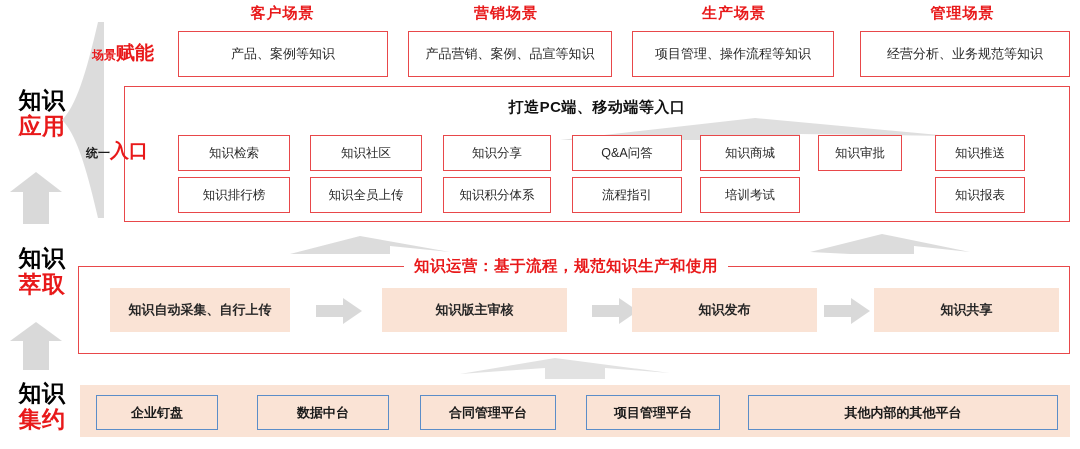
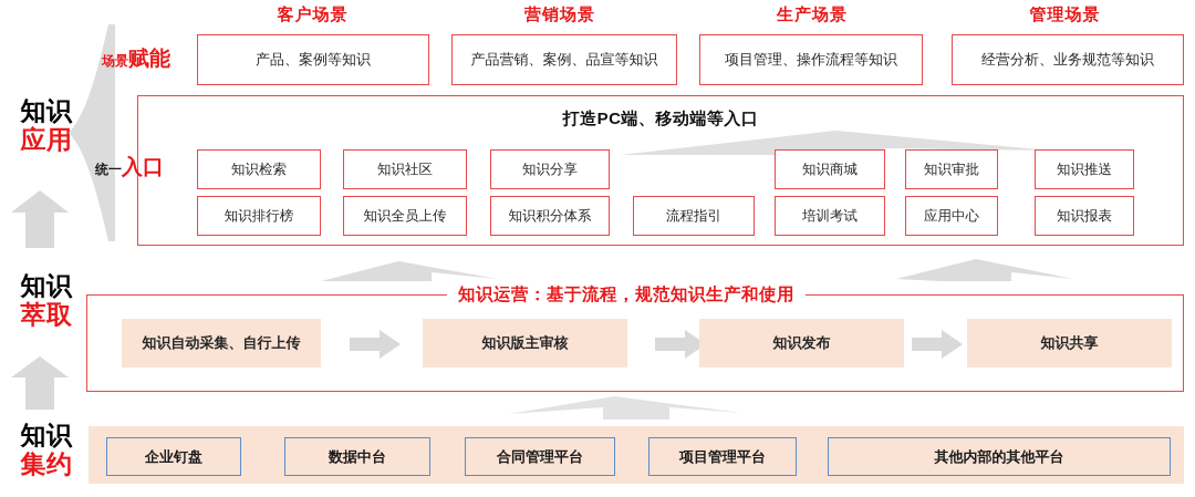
  知识
  应用
  知识
  萃取
  知识
  集约
  客户场景
  营销场景
  生产场景
  管理场景
  场景赋能
  产品、案例等知识
  产品营销、案例、品宣等知识
  项目管理、操作流程等知识
  经营分析、业务规范等知识
  打造PC端、移动端等入口
  统一入口
  知识检索
  知识社区
  知识分享
- Q&A问答
  知识商城
  知识审批
  知识推送
  知识排行榜
  知识全员上传
  知识积分体系
  流程指引
  培训考试
+ 应用中心
  知识报表
  知识运营：基于流程，规范知识生产和使用
  知识自动采集、自行上传
  知识版主审核
  知识发布
  知识共享
  企业钉盘
  数据中台
  合同管理平台
  项目管理平台
  其他内部的其他平台
